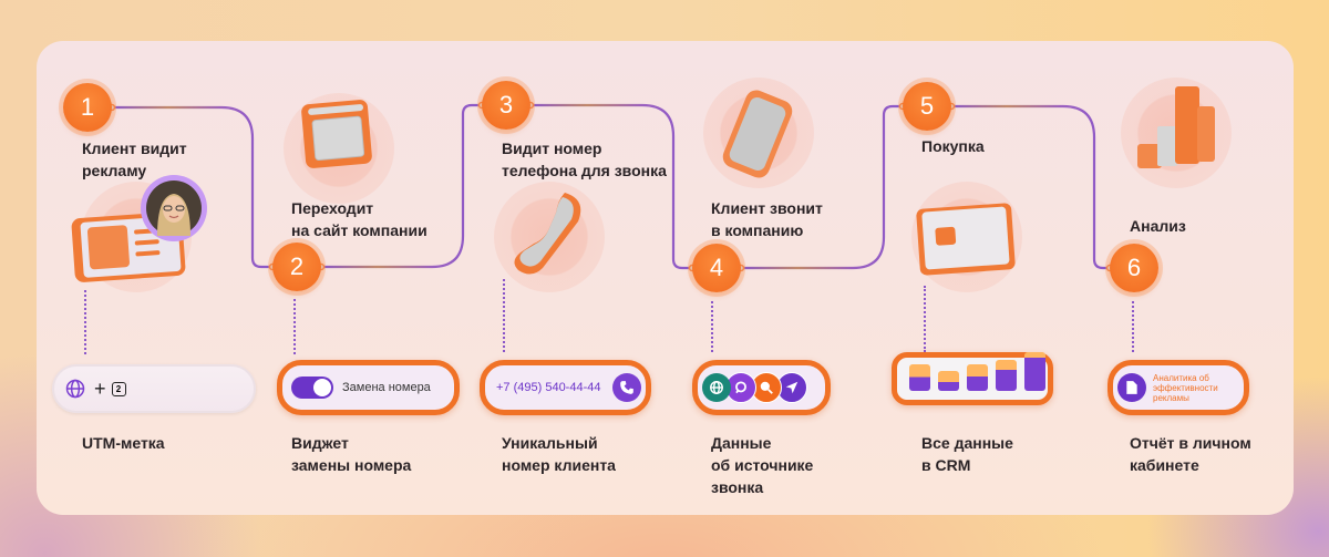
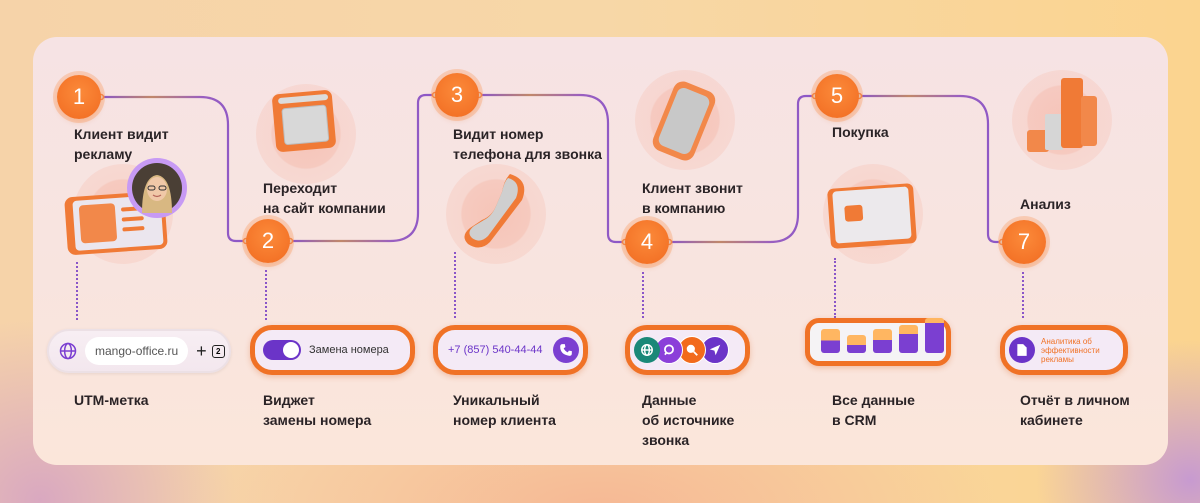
  1
  Клиент видит
  рекламу
+ mango-office.ru
  +
  2
  UTM-метка
  Переходит
  на сайт компании
  2
  Замена номера
  Виджет
  замены номера
  3
  Видит номер
  телефона для звонка
- +7 (495) 540-44-44
+ +7 (857) 540-44-44
  Уникальный
  номер клиента
  Клиент звонит
  в компанию
  4
  Данные
  об источнике
  звонка
  5
  Покупка
  Все данные
  в CRM
  Анализ
- 6
+ 7
  Аналитика об
  эффективности
  рекламы
  Отчёт в личном
  кабинете
